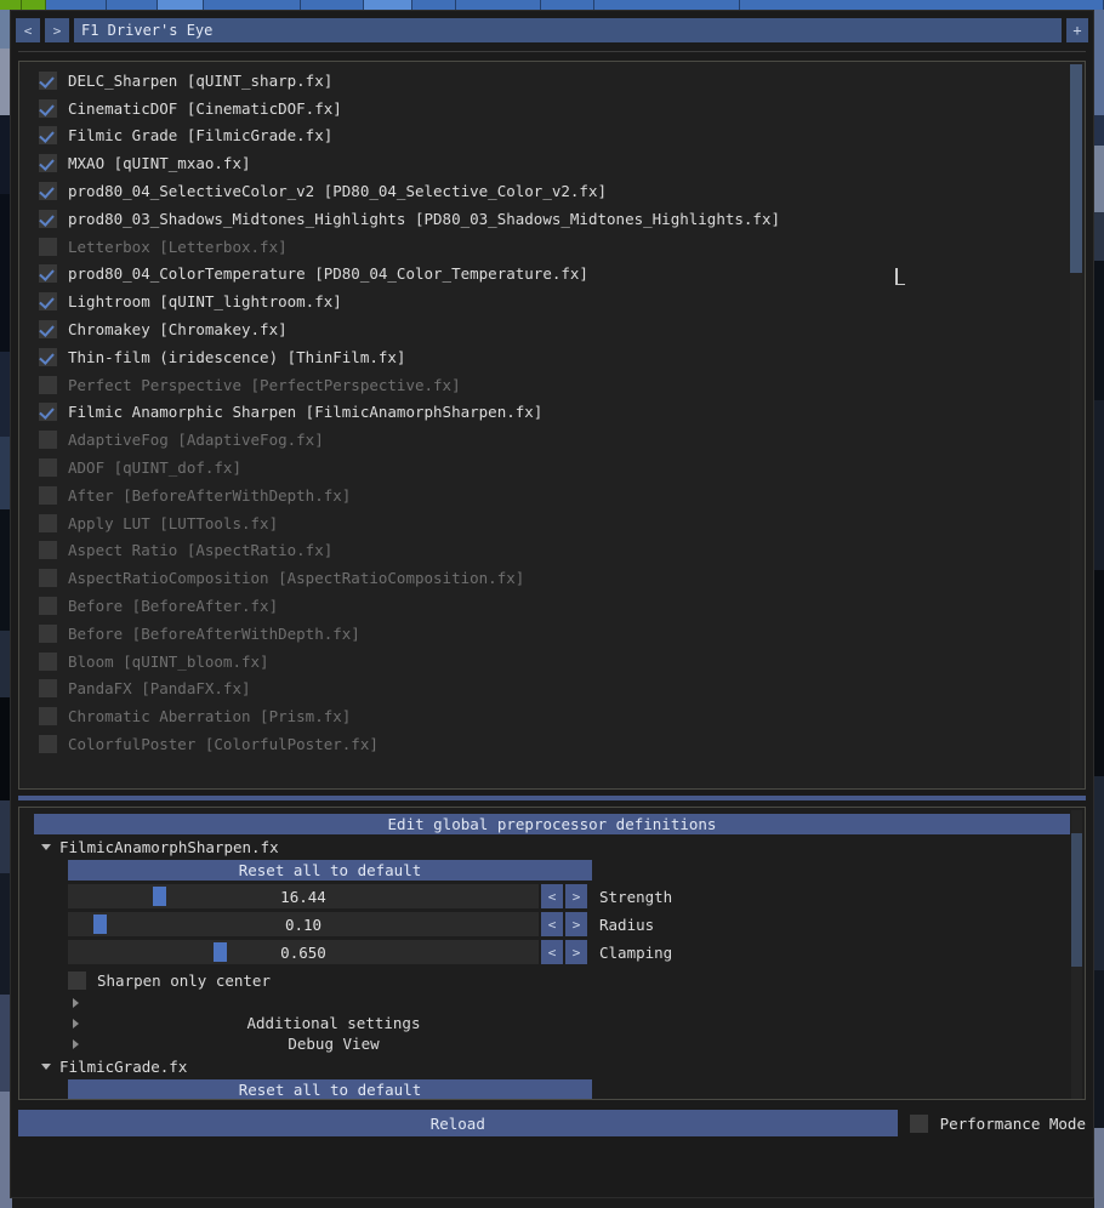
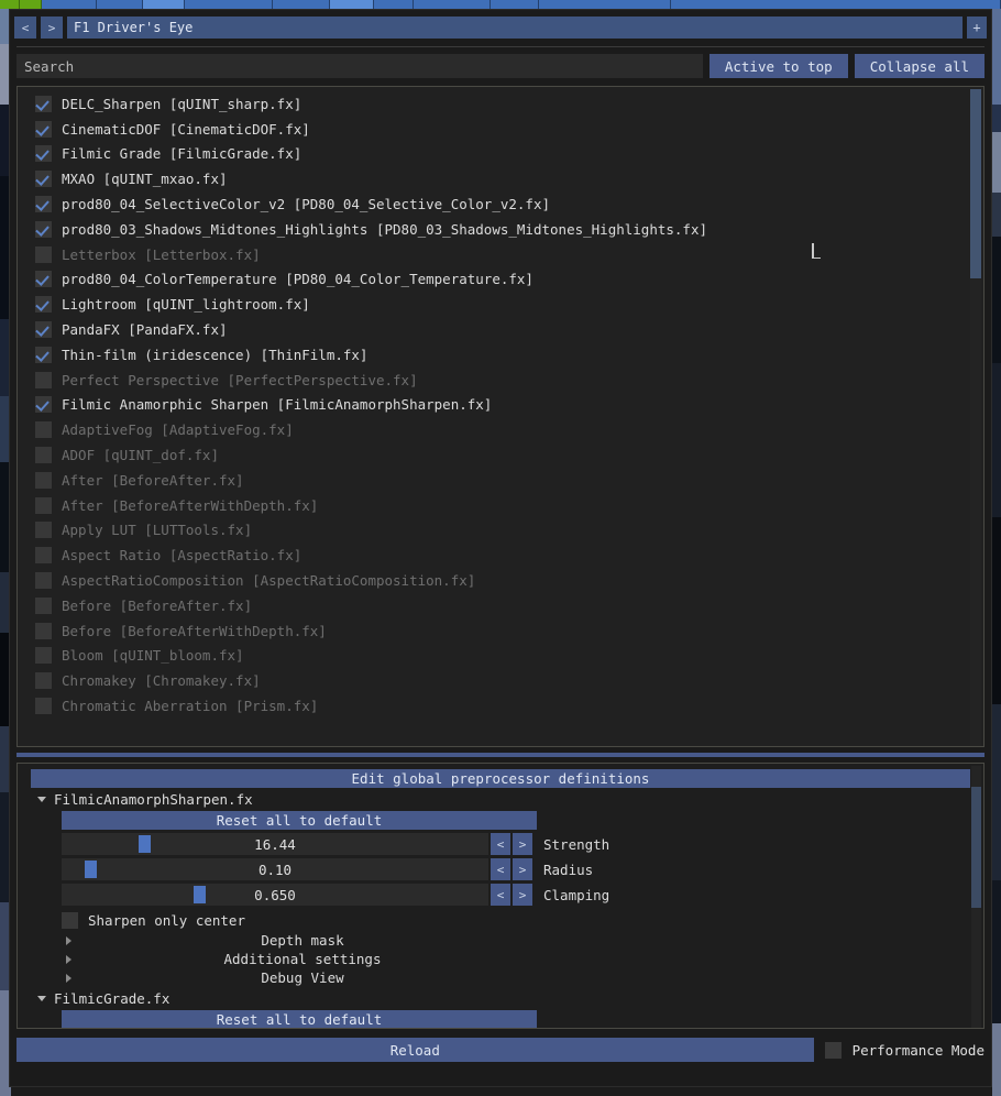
  <
  >
  F1 Driver's Eye
  +
+ Search
+ Active to top
+ Collapse all
  DELC_Sharpen [qUINT_sharp.fx]
  CinematicDOF [CinematicDOF.fx]
  Filmic Grade [FilmicGrade.fx]
  MXAO [qUINT_mxao.fx]
  prod80_04_SelectiveColor_v2 [PD80_04_Selective_Color_v2.fx]
  prod80_03_Shadows_Midtones_Highlights [PD80_03_Shadows_Midtones_Highlights.fx]
  Letterbox [Letterbox.fx]
  prod80_04_ColorTemperature [PD80_04_Color_Temperature.fx]
  Lightroom [qUINT_lightroom.fx]
- Chromakey [Chromakey.fx]
+ PandaFX [PandaFX.fx]
  Thin-film (iridescence) [ThinFilm.fx]
  Perfect Perspective [PerfectPerspective.fx]
  Filmic Anamorphic Sharpen [FilmicAnamorphSharpen.fx]
  AdaptiveFog [AdaptiveFog.fx]
  ADOF [qUINT_dof.fx]
+ After [BeforeAfter.fx]
  After [BeforeAfterWithDepth.fx]
  Apply LUT [LUTTools.fx]
  Aspect Ratio [AspectRatio.fx]
  AspectRatioComposition [AspectRatioComposition.fx]
  Before [BeforeAfter.fx]
  Before [BeforeAfterWithDepth.fx]
  Bloom [qUINT_bloom.fx]
- PandaFX [PandaFX.fx]
+ Chromakey [Chromakey.fx]
  Chromatic Aberration [Prism.fx]
- ColorfulPoster [ColorfulPoster.fx]
  Edit global preprocessor definitions
  FilmicAnamorphSharpen.fx
  Reset all to default
  16.44
  <
  >
  Strength
  0.10
  <
  >
  Radius
  0.650
  <
  >
  Clamping
  Sharpen only center
+ Depth mask
  Additional settings
  Debug View
  FilmicGrade.fx
  Reset all to default
  Reload
  Performance Mode
